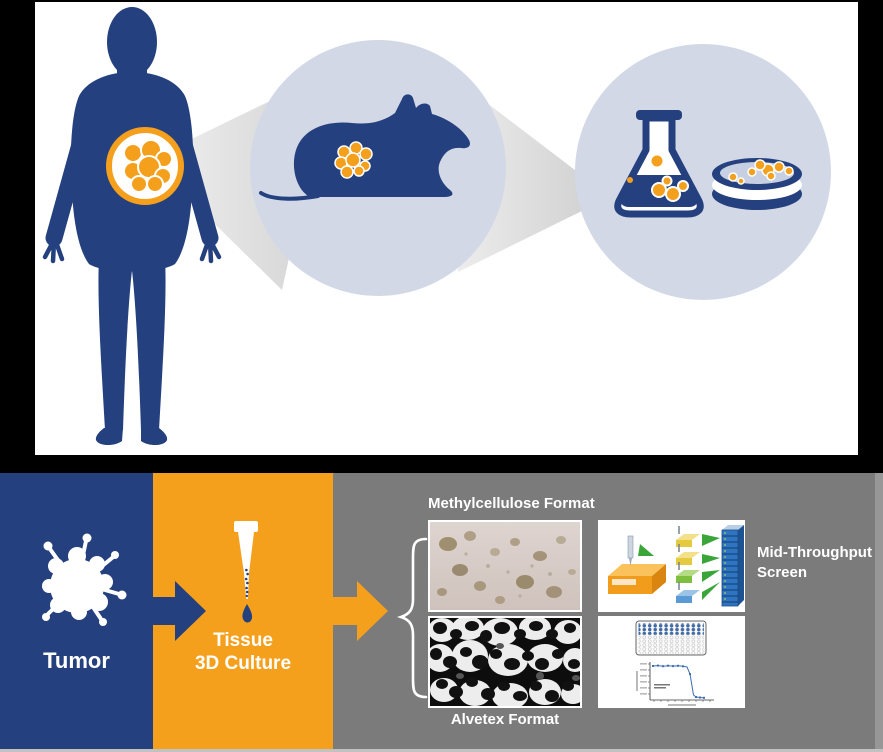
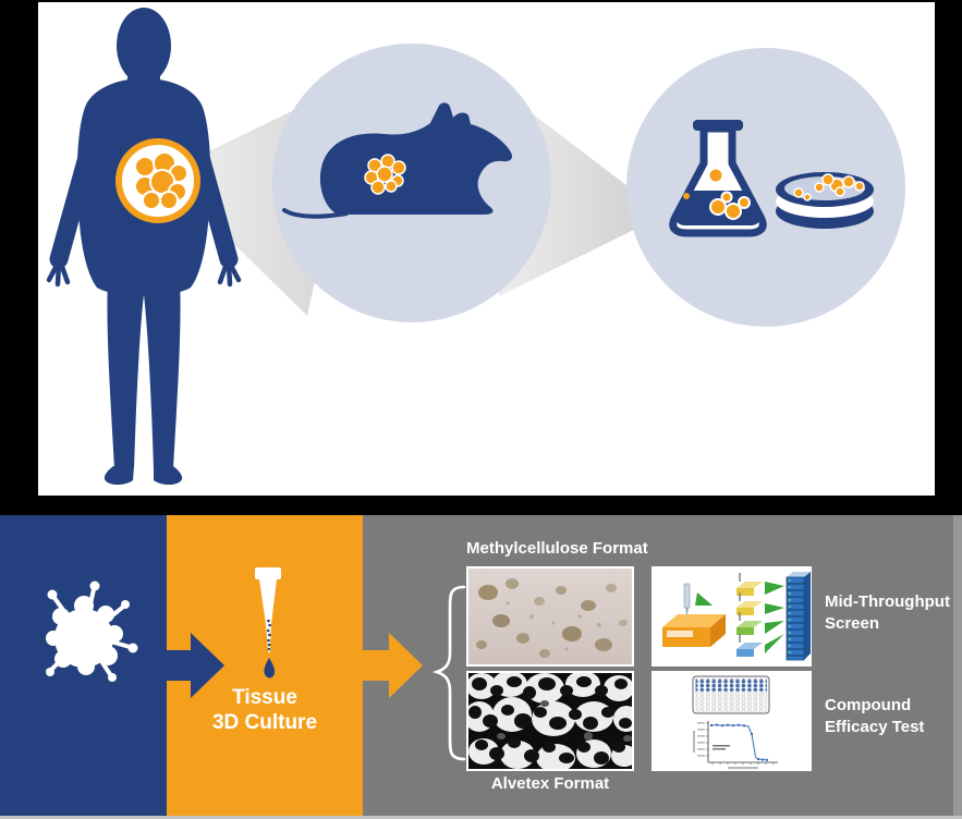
- Tumor
  Tissue
  3D Culture
  Methylcellulose Format
  Alvetex Format
  Mid-Throughput
  Screen
+ Compound
+ Efficacy Test
